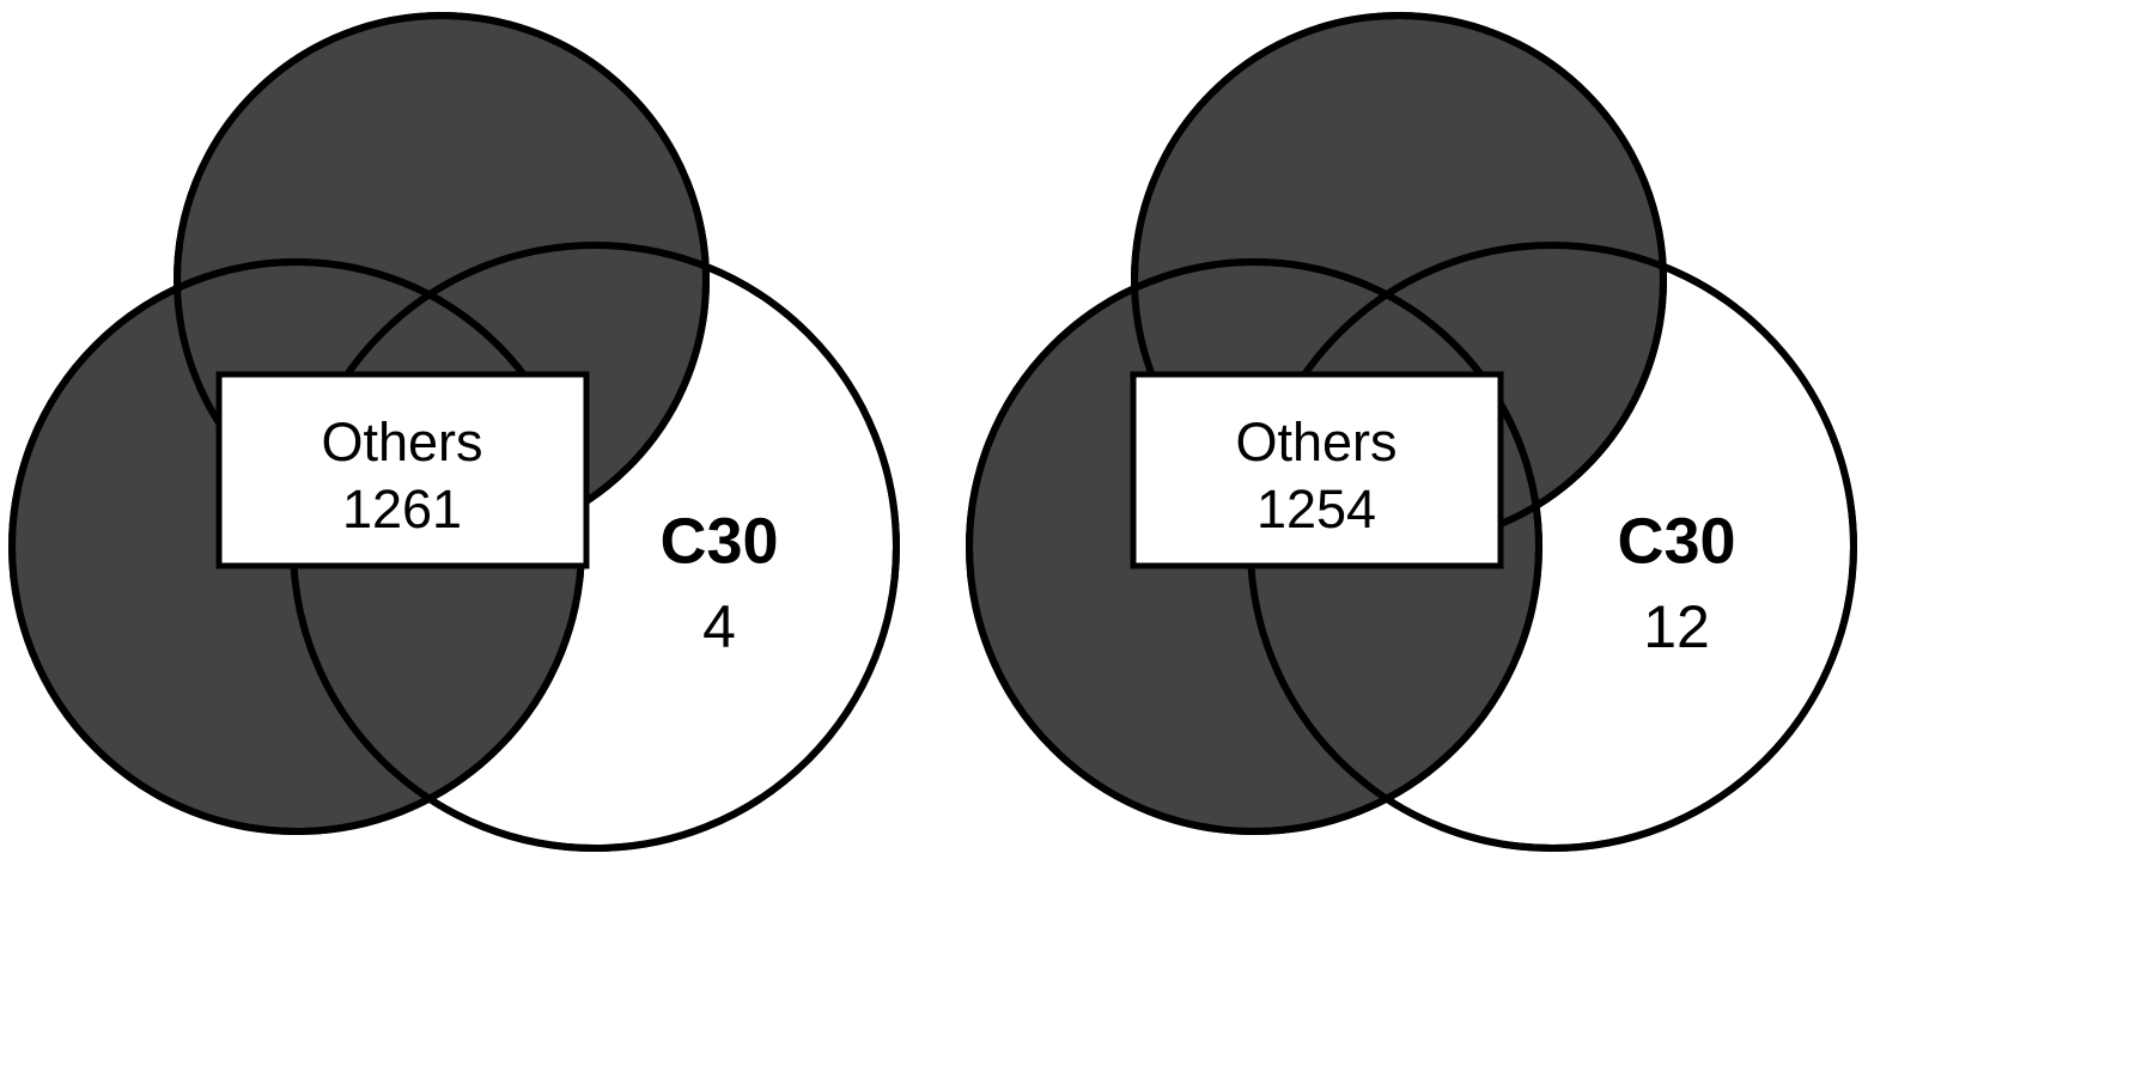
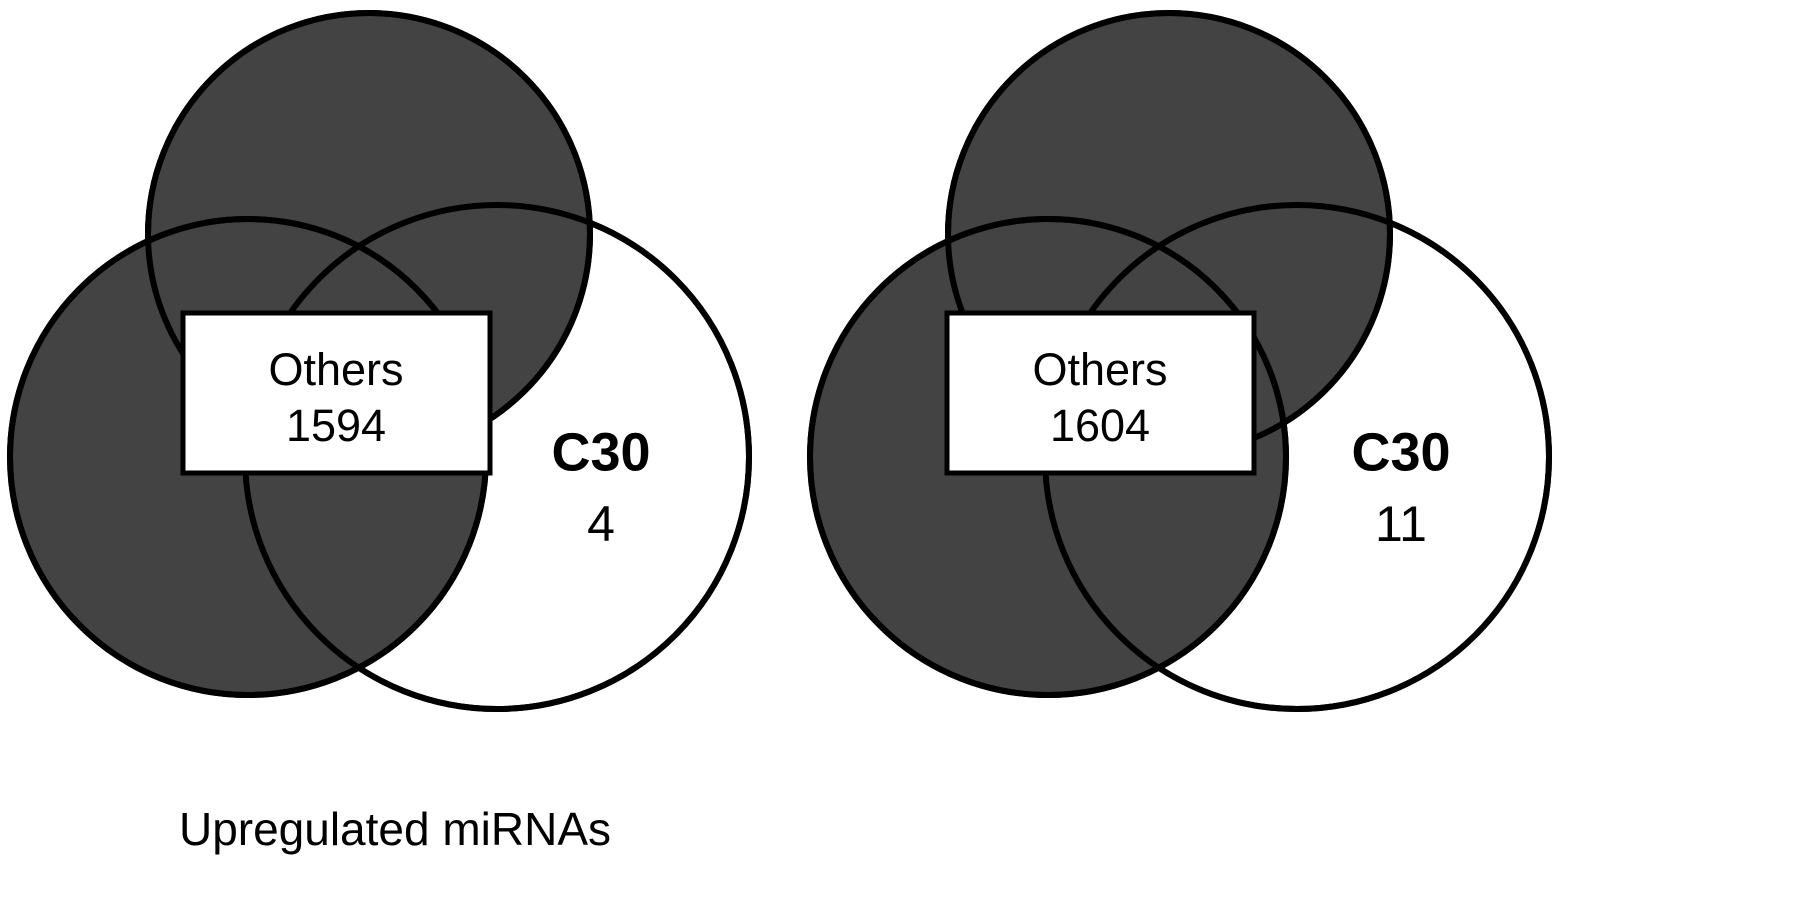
  Others
- 1261
+ 1594
  C30
  4
+ Upregulated miRNAs
  Others
- 1254
+ 1604
  C30
- 12
+ 11
